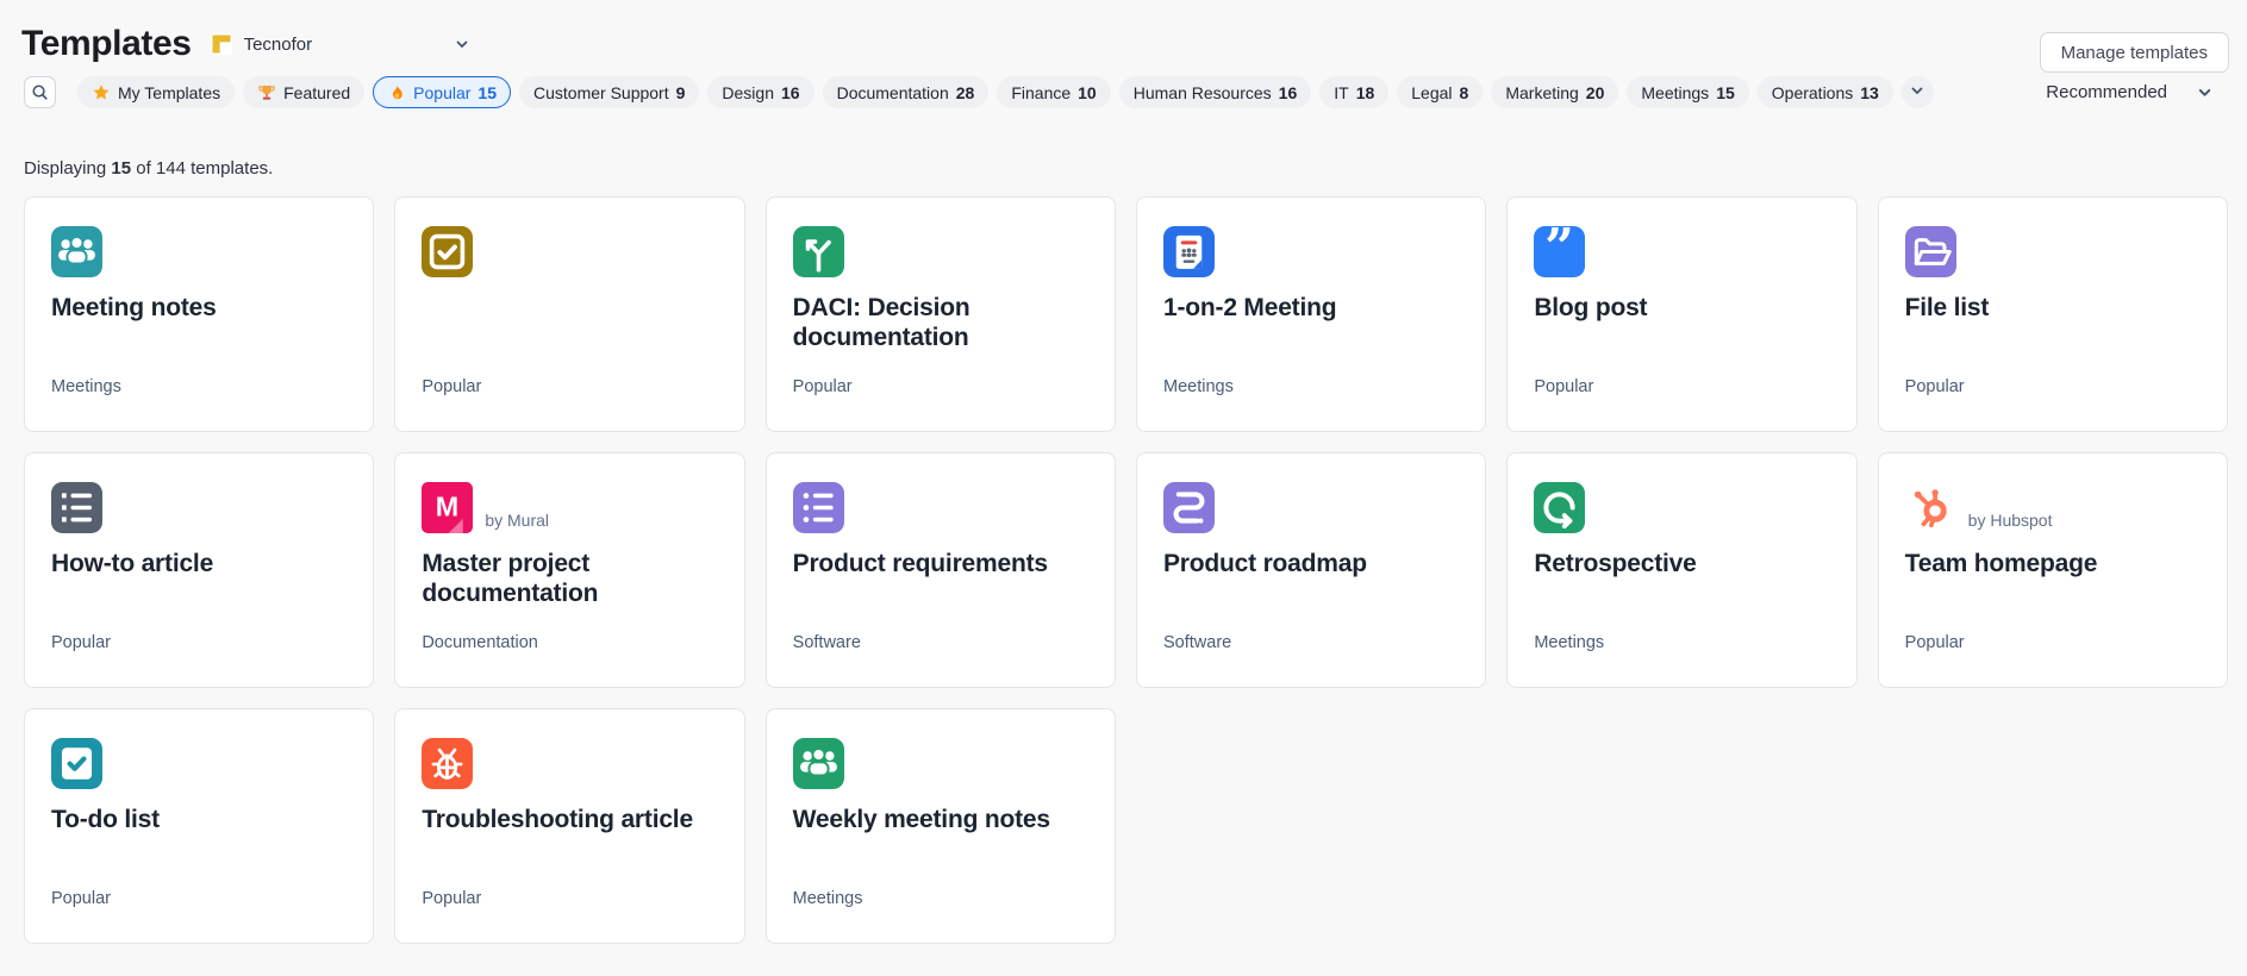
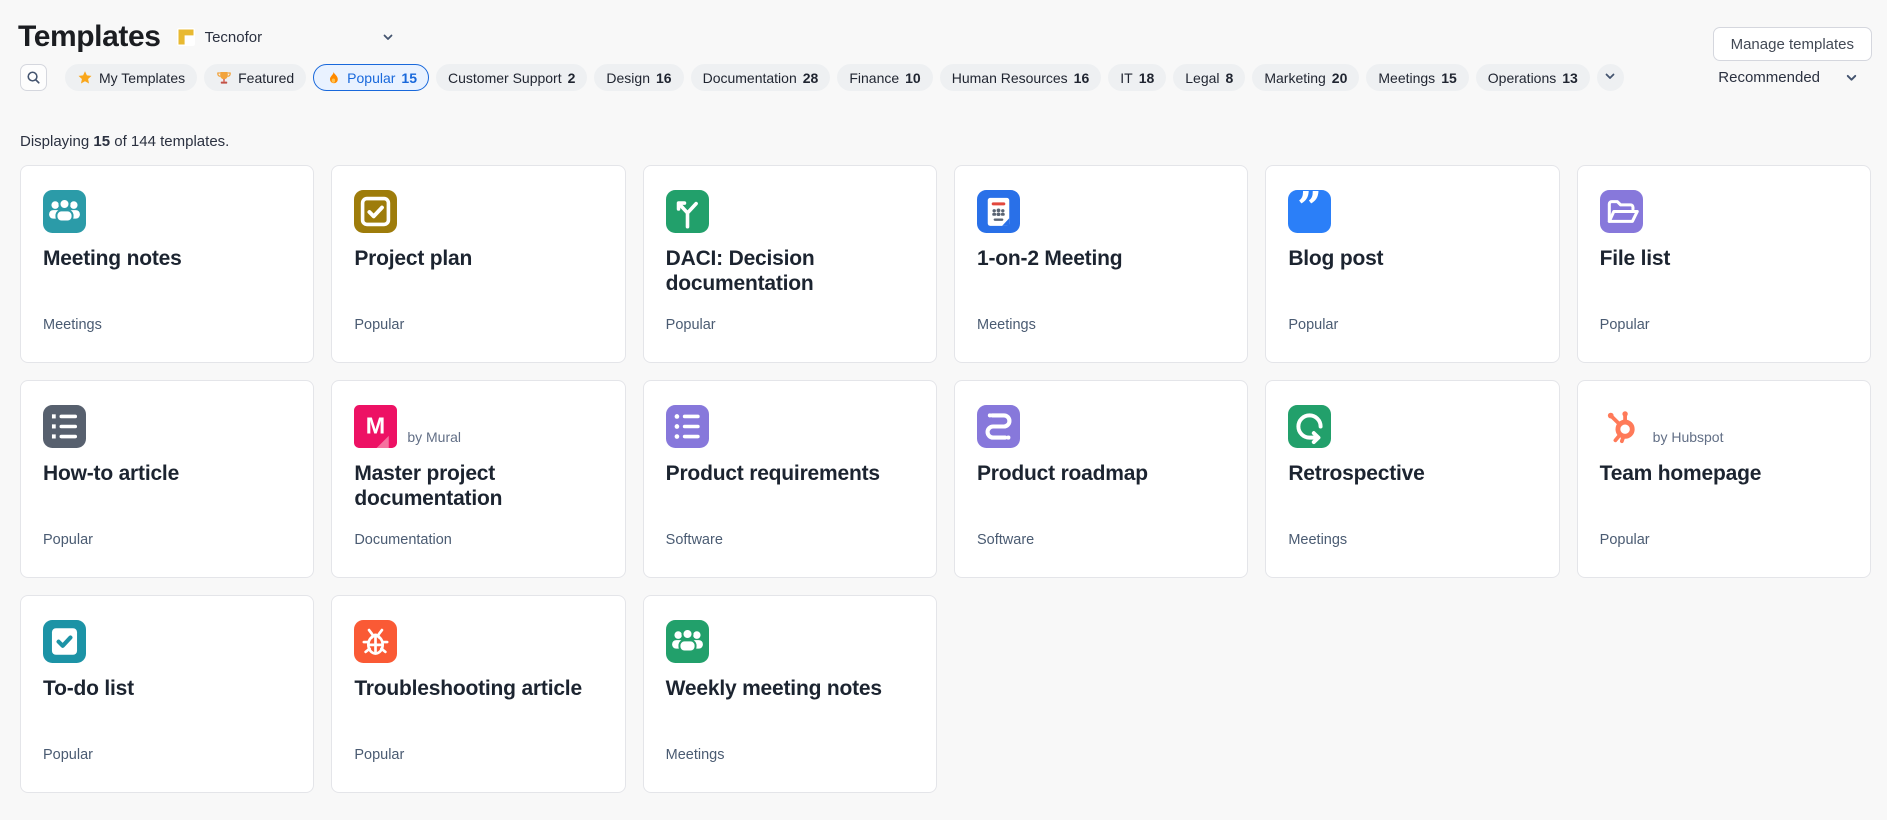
  Templates
  Tecnofor
  Manage templates
  My Templates
  Featured
  Popular
  15
  Customer Support
- 9
+ 2
  Design
  16
  Documentation
  28
  Finance
  10
  Human Resources
  16
  IT
  18
  Legal
  8
  Marketing
  20
  Meetings
  15
  Operations
  13
  Recommended
  Displaying 15 of 144 templates.
  Meeting notes
  Meetings
+ Project plan
  Popular
  DACI: Decision documentation
  Popular
  1-on-2 Meeting
  Meetings
  ”
  Blog post
  Popular
  File list
  Popular
  How-to article
  Popular
  M
  by Mural
  Master project documentation
  Documentation
  Product requirements
  Software
  Product roadmap
  Software
  Retrospective
  Meetings
  by Hubspot
  Team homepage
  Popular
  To-do list
  Popular
  Troubleshooting article
  Popular
  Weekly meeting notes
  Meetings
